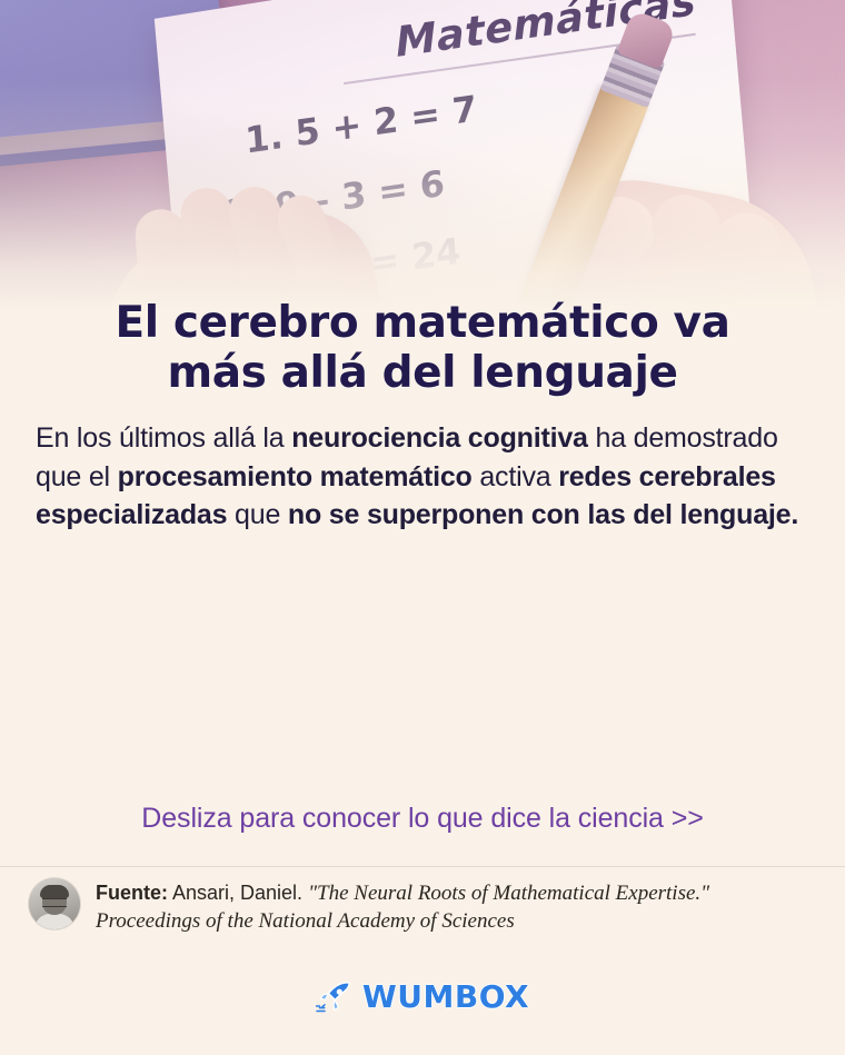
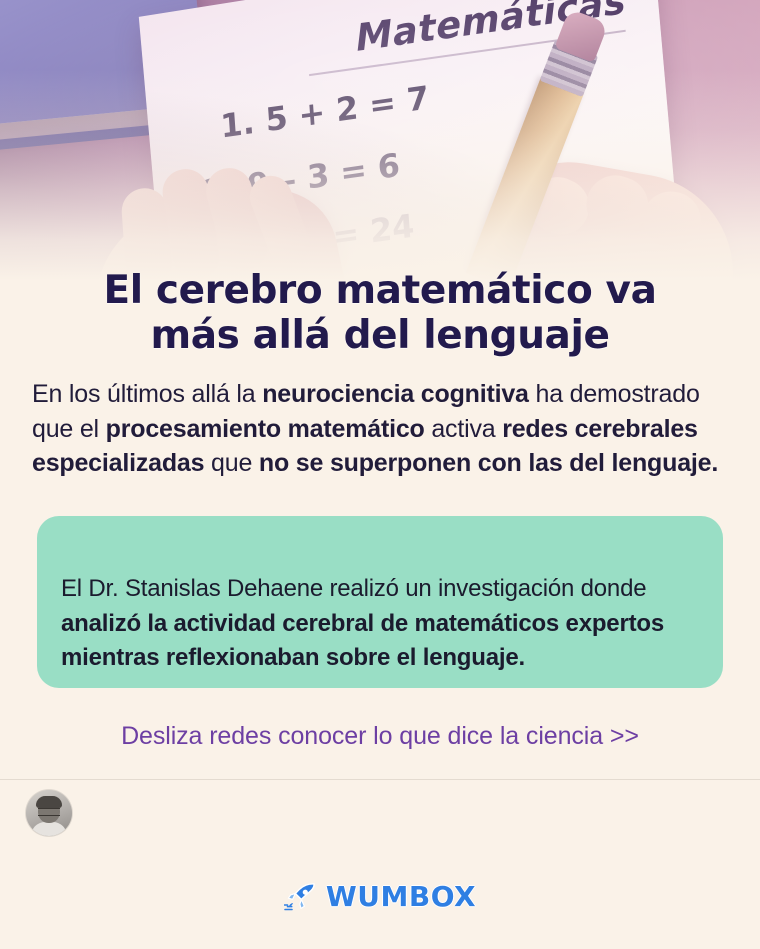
  El cerebro matemático va
  más allá del lenguaje
  En los últimos allá la neurociencia cognitiva ha demostrado que el procesamiento matemático activa redes cerebrales especializadas que no se superponen con las del lenguaje.
+ El Dr. Stanislas Dehaene realizó un investigación donde analizó la actividad cerebral de matemáticos expertos mientras reflexionaban sobre el lenguaje.
- Desliza para conocer lo que dice la ciencia >>
+ Desliza redes conocer lo que dice la ciencia >>
- Fuente: Ansari, Daniel. "The Neural Roots of Mathematical Expertise."
- Proceedings of the National Academy of Sciences
  WUMBOX
